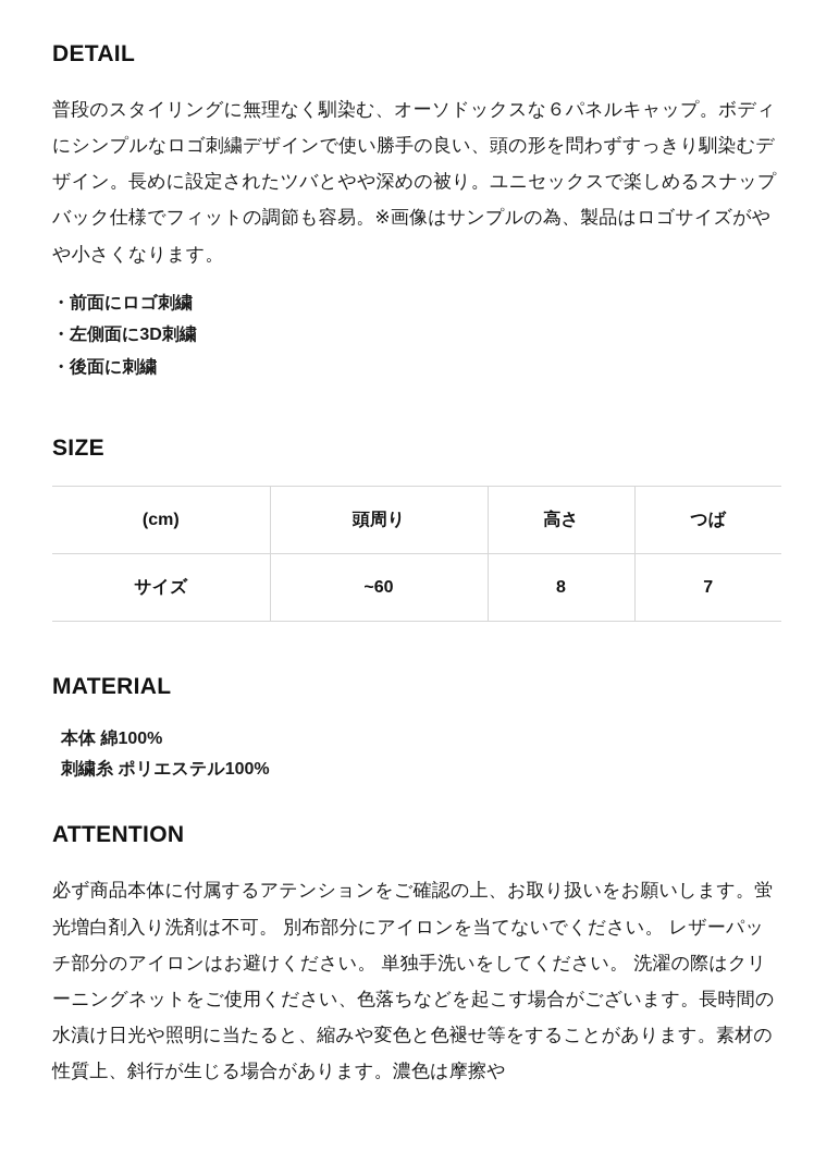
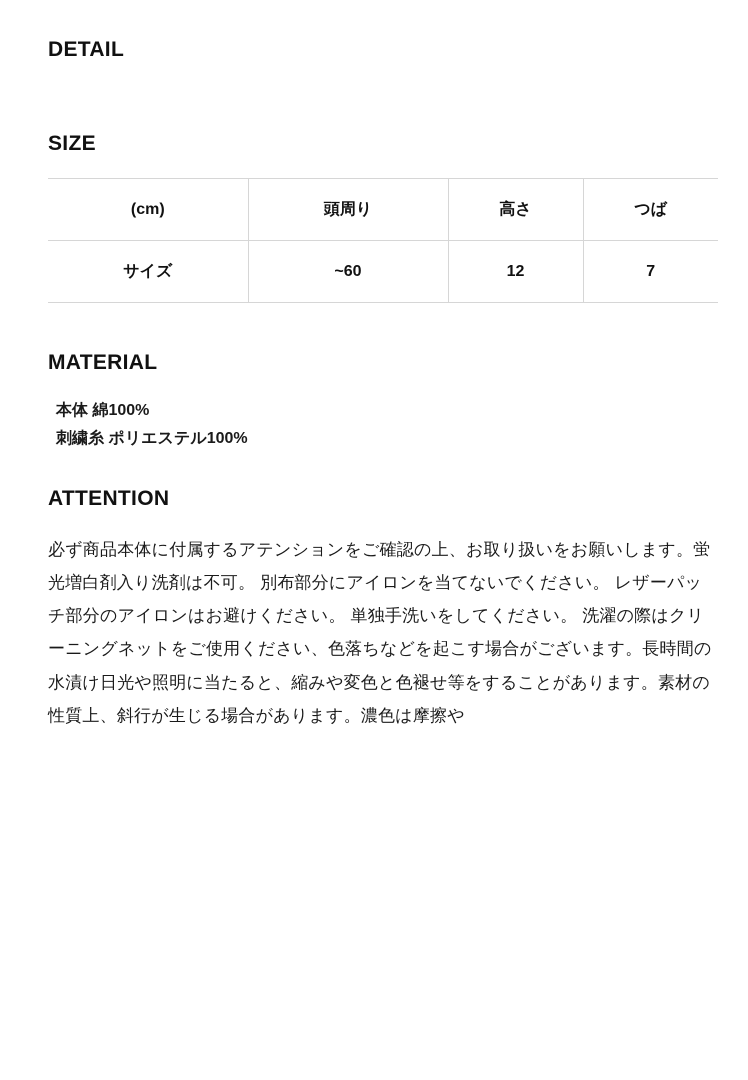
  DETAIL
- 普段のスタイリングに無理なく馴染む、オーソドックスな６パネルキャップ。ボディにシンプルなロゴ刺繍デザインで使い勝手の良い、頭の形を問わずすっきり馴染むデザイン。長めに設定されたツバとやや深めの被り。ユニセックスで楽しめるスナップバック仕様でフィットの調節も容易。※画像はサンプルの為、製品はロゴサイズがやや小さくなります。
- ・前面にロゴ刺繍
- ・左側面に3D刺繍
- ・後面に刺繍
  SIZE
  (cm)	頭周り	高さ	つば
- サイズ	~60	8	7
+ サイズ	~60	12	7
  MATERIAL
  本体 綿100%
  刺繍糸 ポリエステル100%
  ATTENTION
  必ず商品本体に付属するアテンションをご確認の上、お取り扱いをお願いします。蛍光増白剤入り洗剤は不可。 別布部分にアイロンを当てないでください。 レザーパッチ部分のアイロンはお避けください。 単独手洗いをしてください。 洗濯の際はクリーニングネットをご使用ください、色落ちなどを起こす場合がございます。長時間の水漬け日光や照明に当たると、縮みや変色と色褪せ等をすることがあります。素材の性質上、斜行が生じる場合があります。濃色は摩擦や
